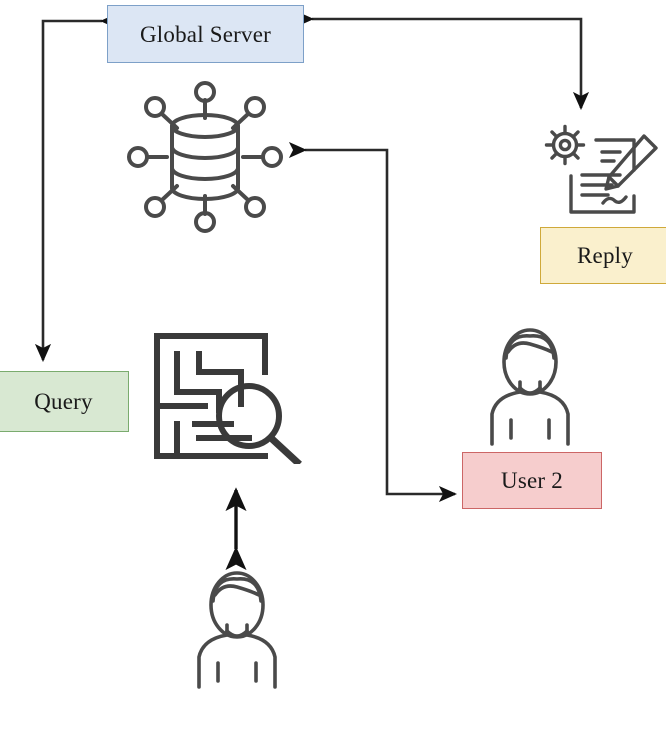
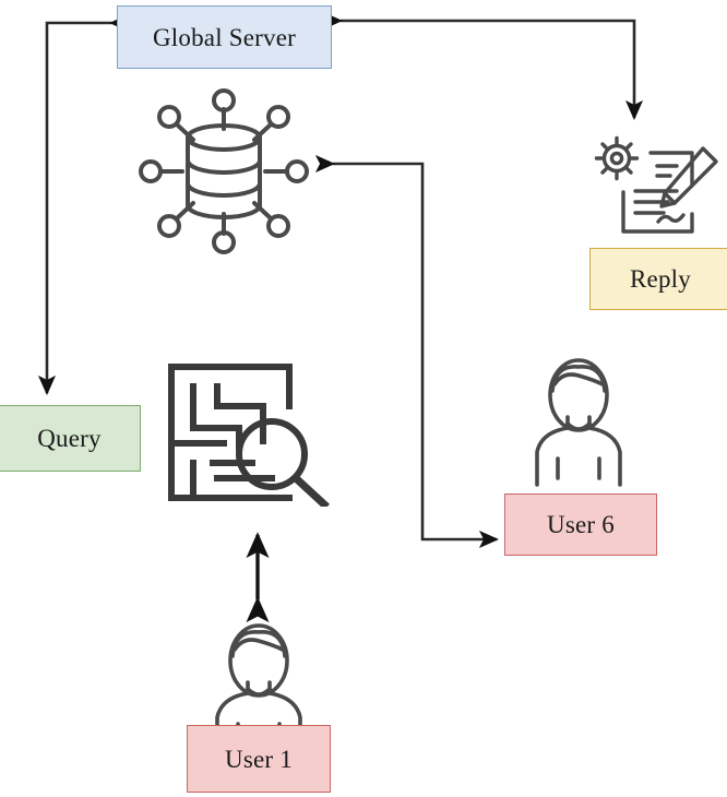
  Global Server
  Query
  Reply
- User 2
+ User 6
+ User 1
